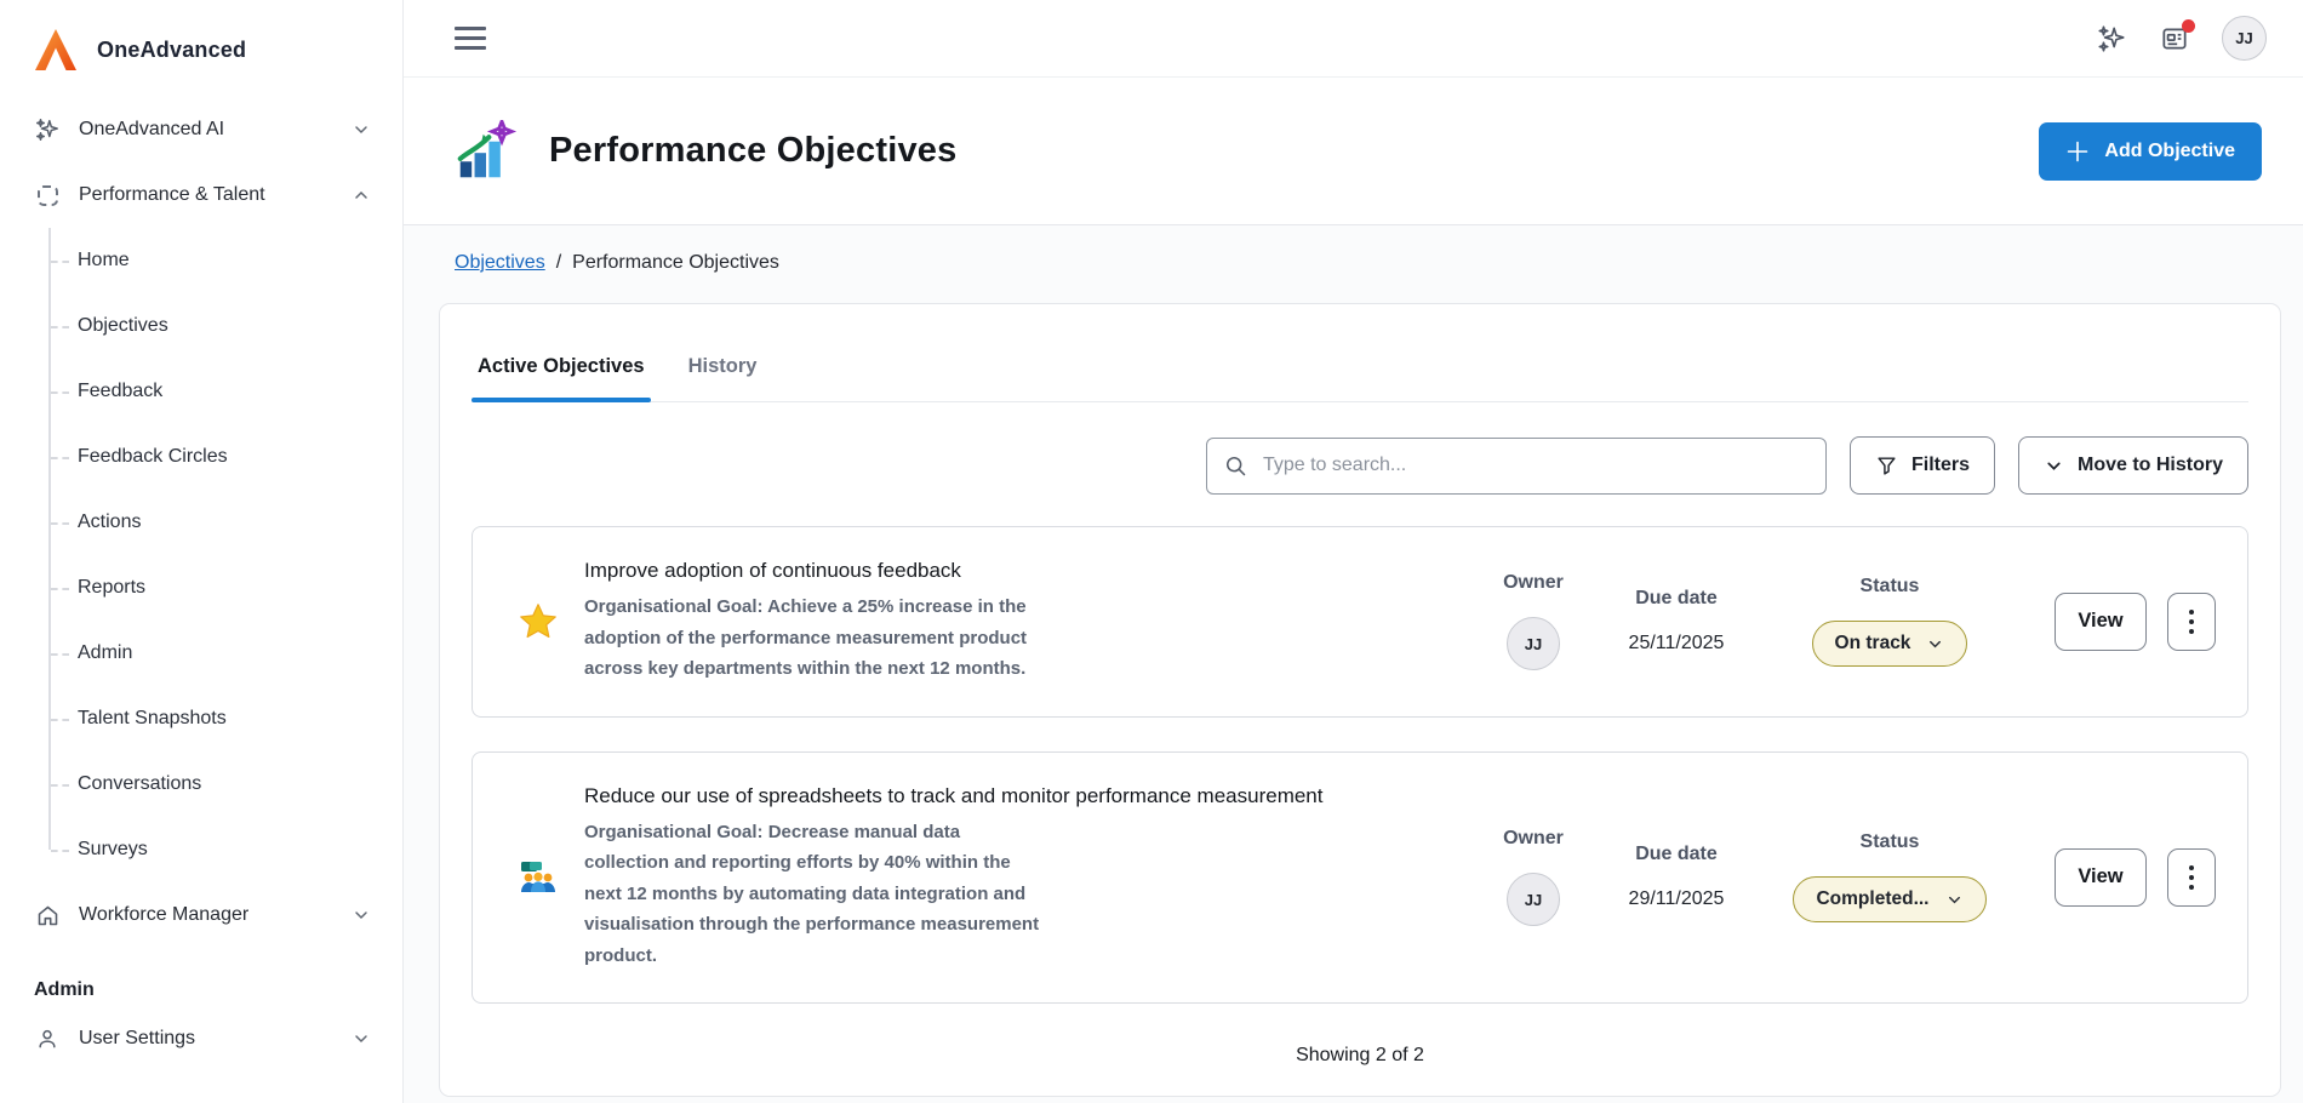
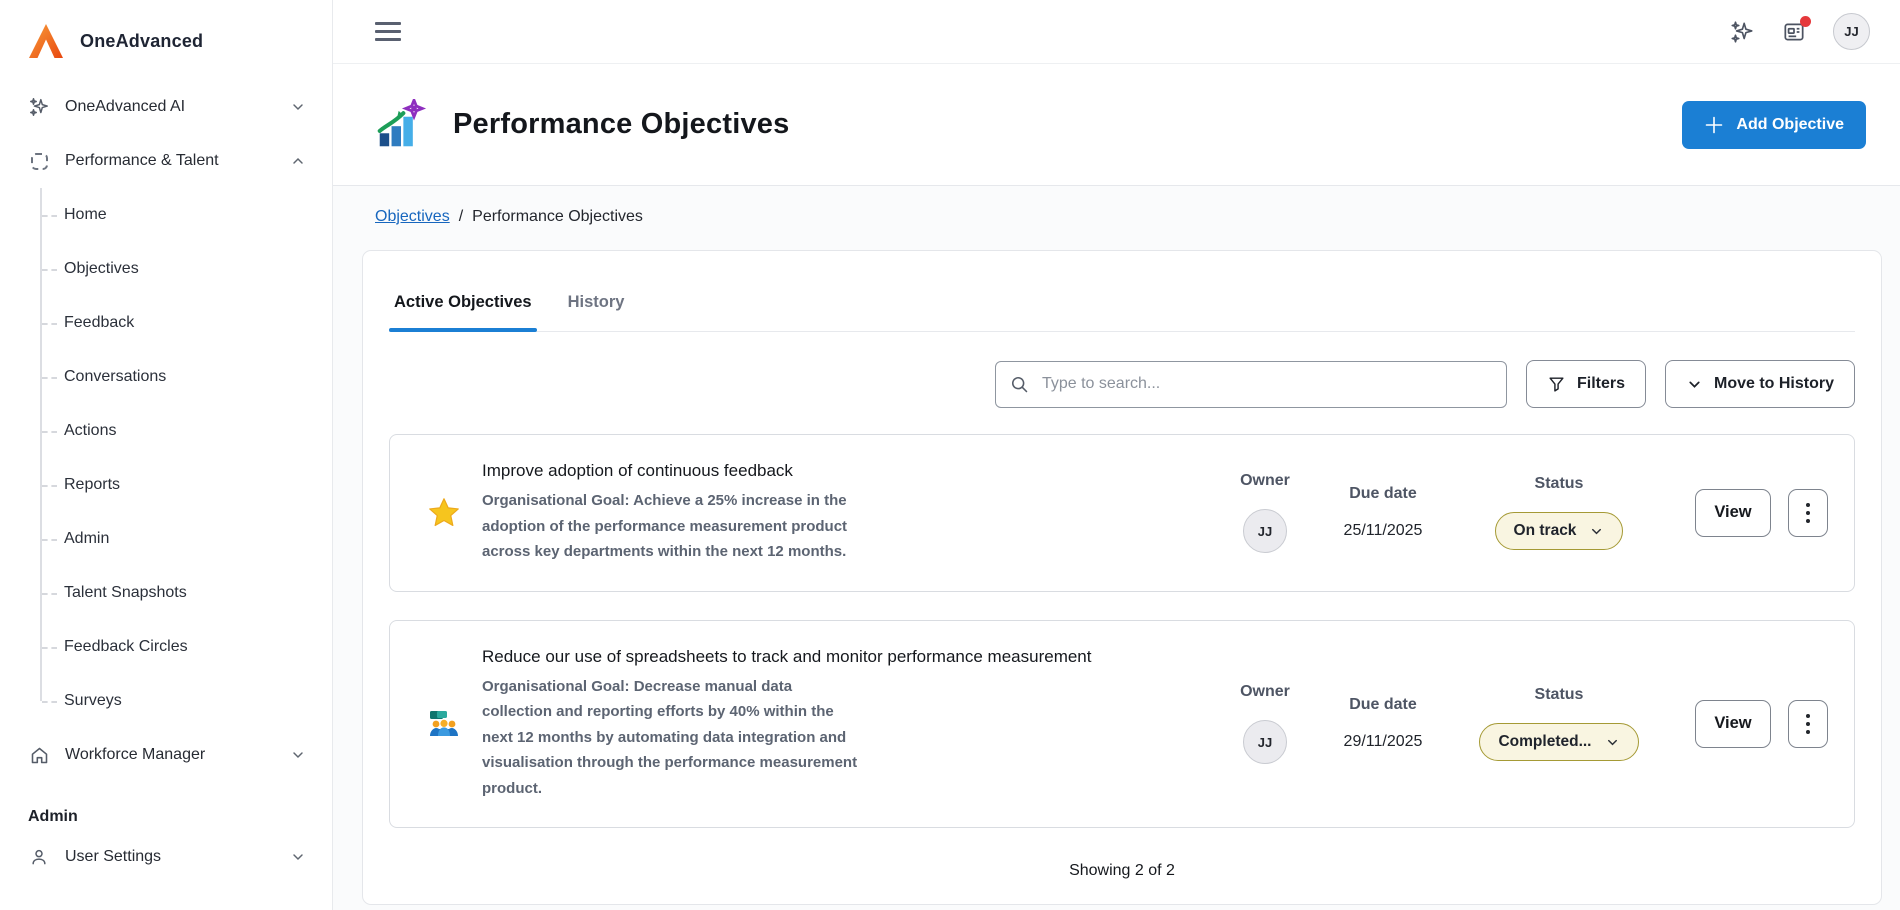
  OneAdvanced
  OneAdvanced AI
  Performance & Talent
  Home
  Objectives
  Feedback
- Feedback Circles
+ Conversations
  Actions
  Reports
  Admin
  Talent Snapshots
- Conversations
+ Feedback Circles
  Surveys
  Workforce Manager
  Admin
  User Settings
  JJ
  Performance Objectives
  Add Objective
  Objectives
  /
  Performance Objectives
  Active Objectives
  History
  Type to search...
  Filters
  Move to History
  Improve adoption of continuous feedback
  Organisational Goal: Achieve a 25% increase in the adoption of the performance measurement product across key departments within the next 12 months.
  Owner
  JJ
  Due date
  25/11/2025
  Status
  On track
  View
  Reduce our use of spreadsheets to track and monitor performance measurement
  Organisational Goal: Decrease manual data collection and reporting efforts by 40% within the next 12 months by automating data integration and visualisation through the performance measurement product.
  Owner
  JJ
  Due date
  29/11/2025
  Status
  Completed...
  View
  Showing 2 of 2
